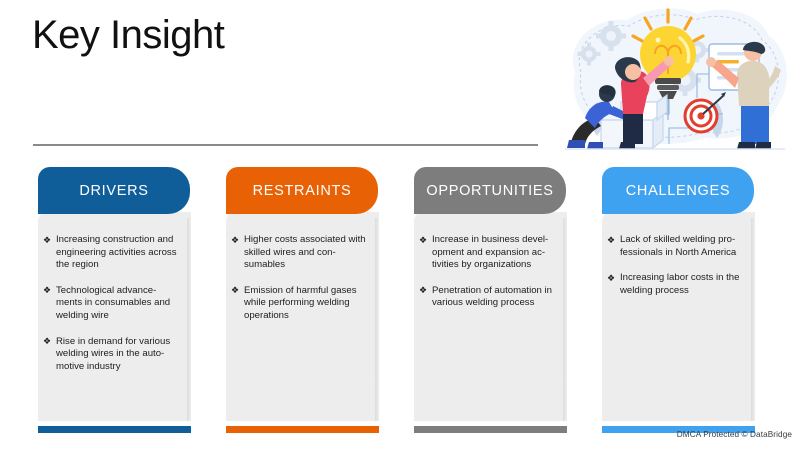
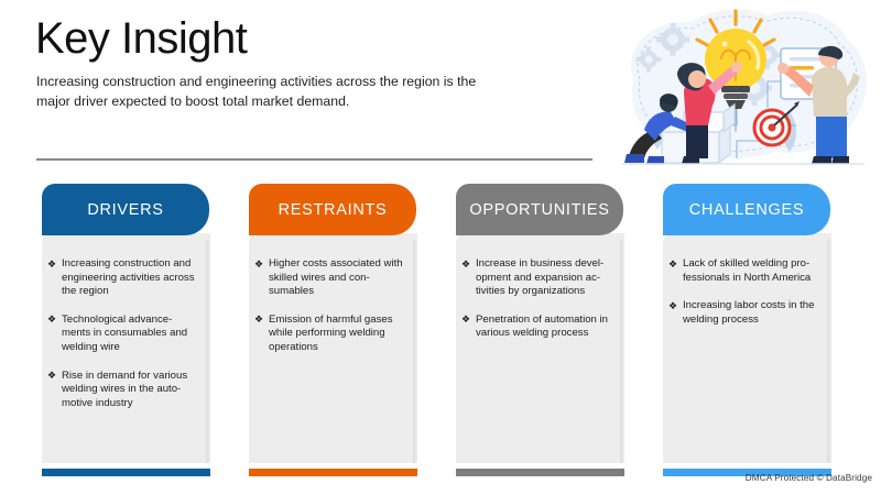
  Key Insight
+ Increasing construction and engineering activities across the region is the major driver expected to boost total market demand.
  DRIVERS
  ❖
  Increasing construction and engineering activities across the region
  ❖
  Technological advance-ments in consumables and welding wire
  ❖
  Rise in demand for various welding wires in the auto-motive industry
  RESTRAINTS
  ❖
  Higher costs associated with skilled wires and con-sumables
  ❖
  Emission of harmful gases while performing welding operations
  OPPORTUNITIES
  ❖
  Increase in business devel-opment and expansion ac-tivities by organizations
  ❖
  Penetration of automation in various welding process
  CHALLENGES
  ❖
  Lack of skilled welding pro-fessionals in North America
  ❖
  Increasing labor costs in the welding process
  DMCA Protected © DataBridge
